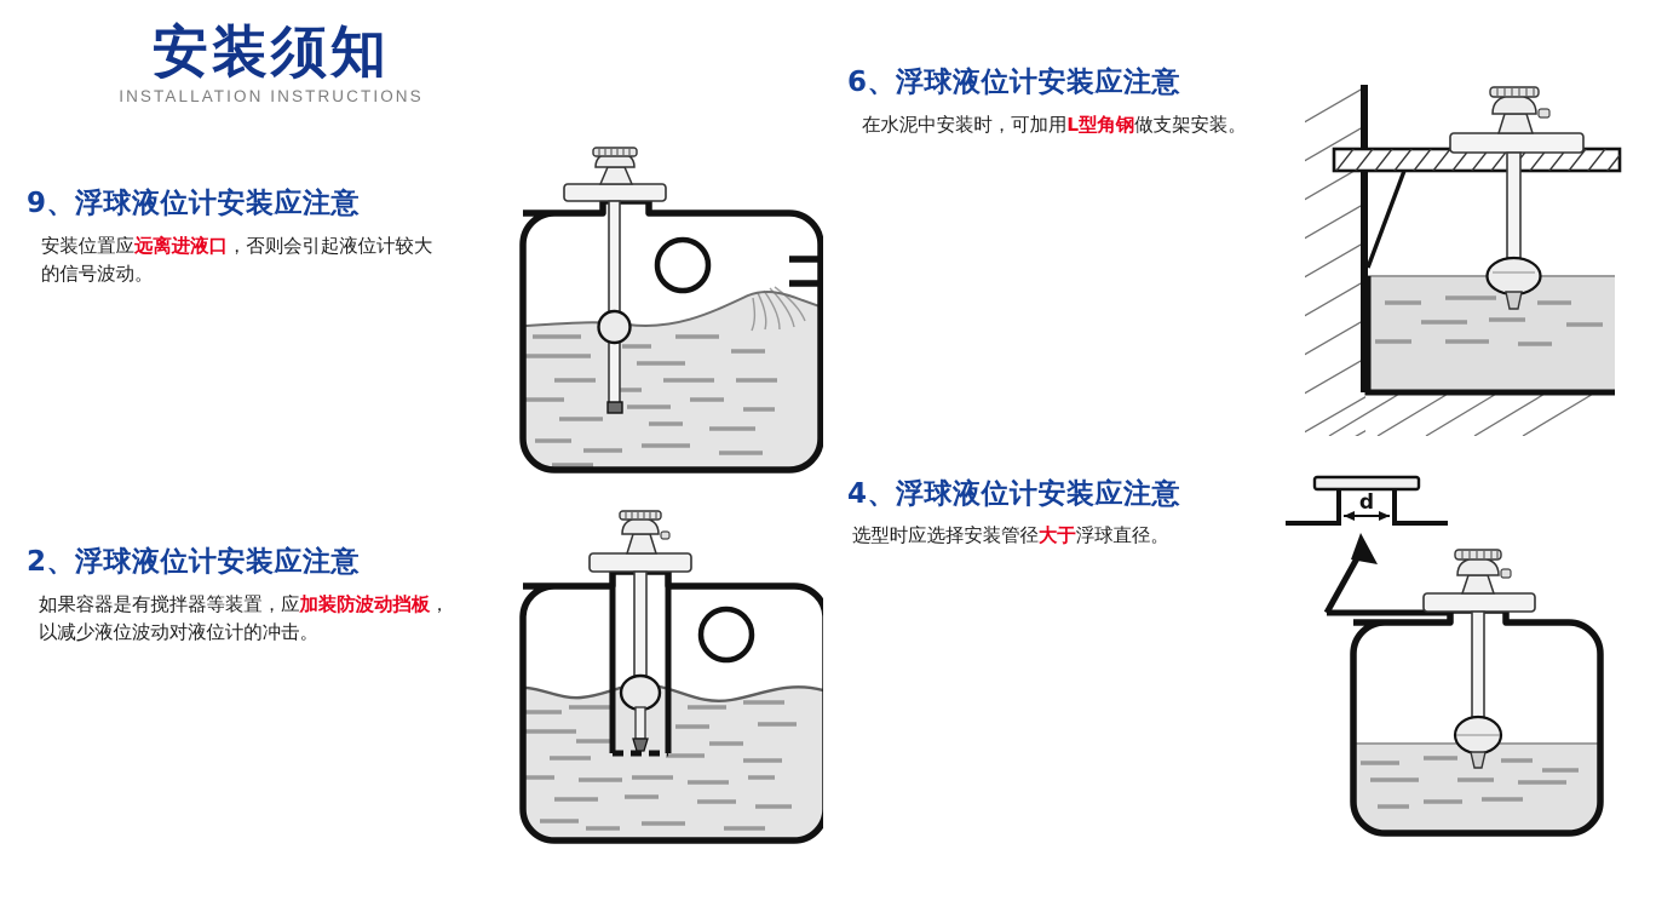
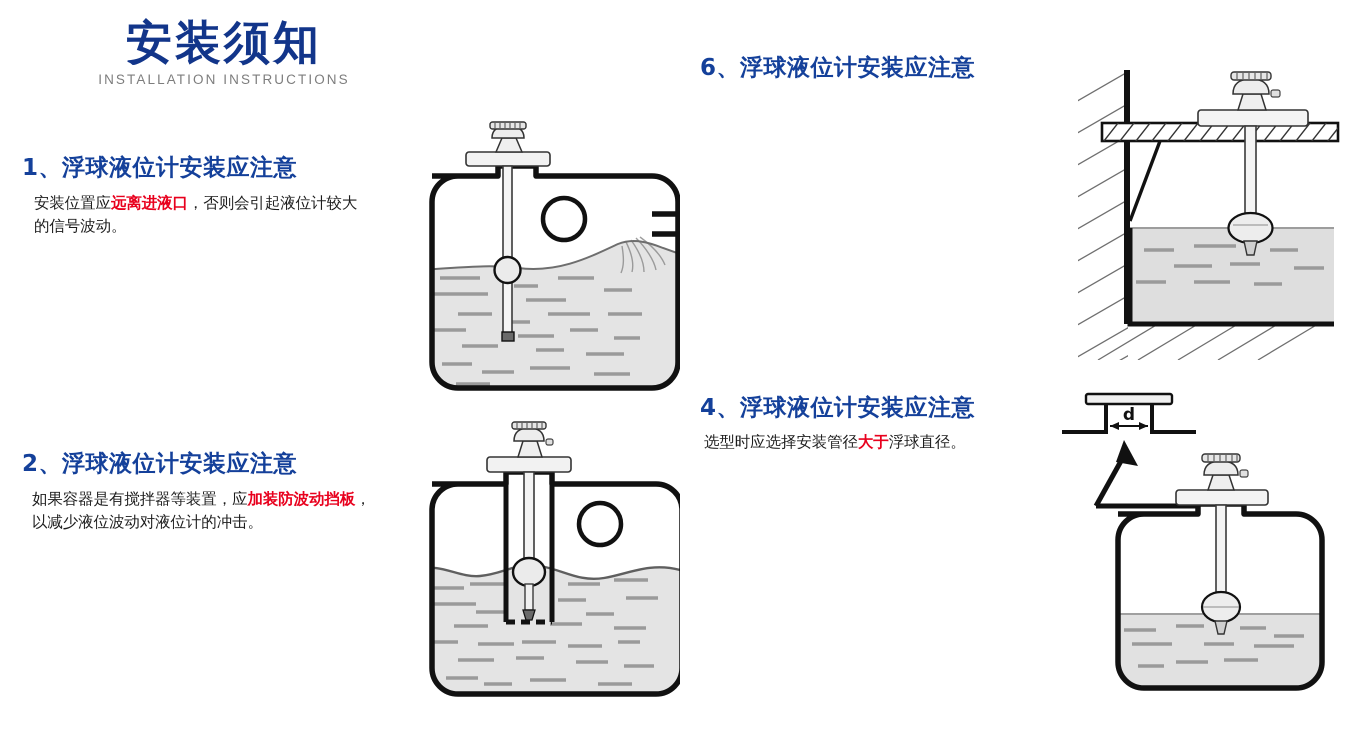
  安装须知
  INSTALLATION INSTRUCTIONS
- 9、浮球液位计安装应注意
+ 1、浮球液位计安装应注意
  安装位置应远离进液口，否则会引起液位计较大的信号波动。
  2、浮球液位计安装应注意
  如果容器是有搅拌器等装置，应加装防波动挡板，以减少液位波动对液位计的冲击。
  6、浮球液位计安装应注意
- 在水泥中安装时，可加用L型角钢做支架安装。
  4、浮球液位计安装应注意
  选型时应选择安装管径大于浮球直径。
  d
